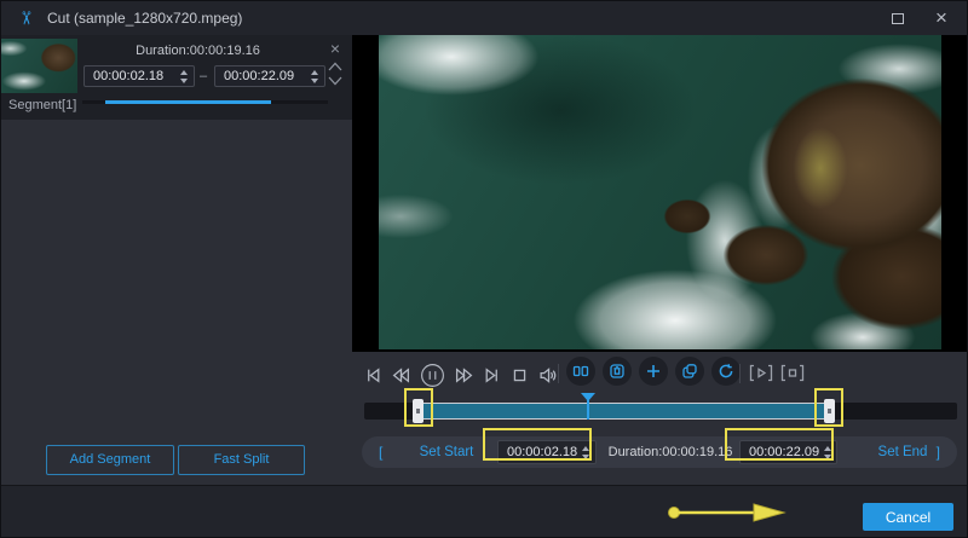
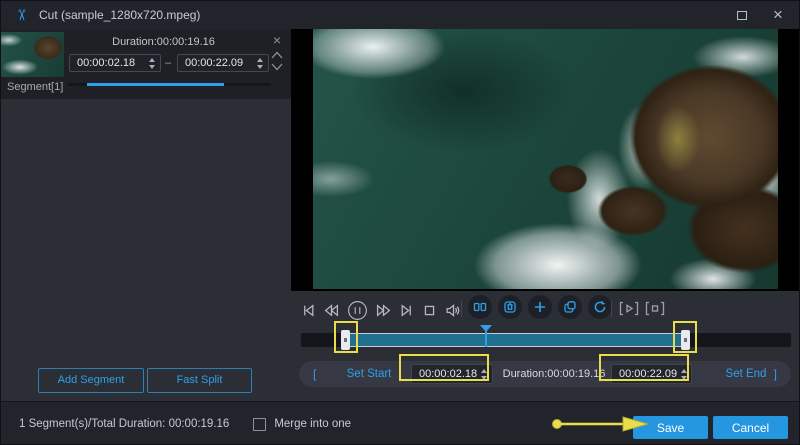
  Cut (sample_1280x720.mpeg)
  ×
  Segment[1]
  Duration:00:00:19.16
  00:00:02.18
  –
  00:00:22.09
  ×
  Add Segment
  Fast Split
  [
  Set Start
  00:00:02.18
  Duration:00:00:19.16
  00:00:22.09
  Set End
  ]
+ 1 Segment(s)/Total Duration: 00:00:19.16
+ Merge into one
+ Save
  Cancel
